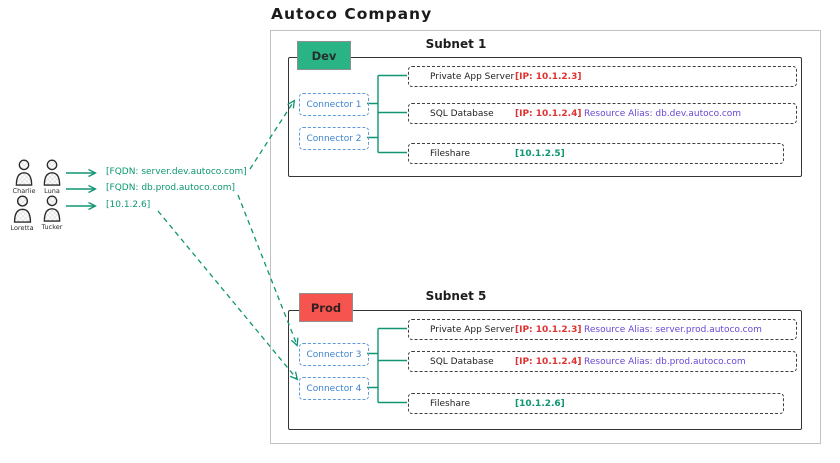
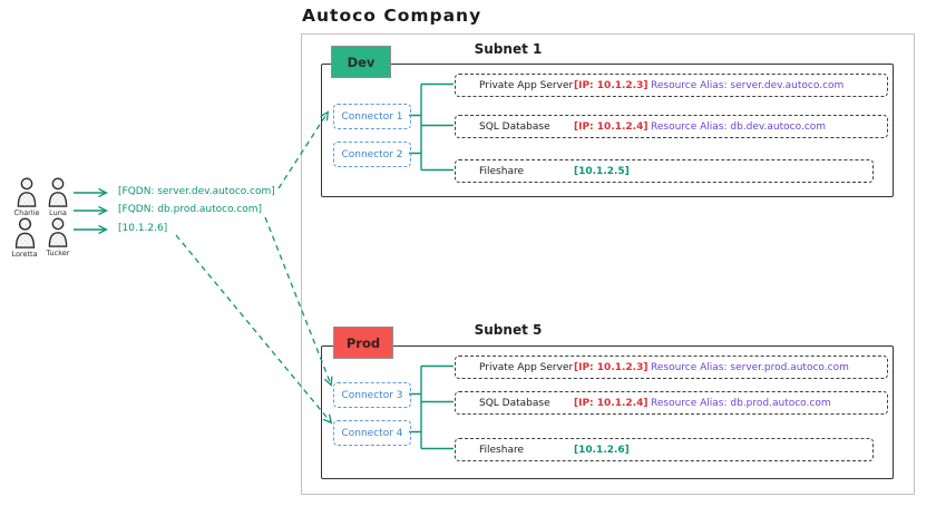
  Autoco Company
  Charlie
  Luna
  Loretta
  Tucker
  [FQDN: server.dev.autoco.com]
  [FQDN: db.prod.autoco.com]
  [10.1.2.6]
  Subnet 1
  Dev
  Connector 1
  Connector 2
  Private App Server
  [IP: 10.1.2.3]
+ Resource Alias: server.dev.autoco.com
  SQL Database
  [IP: 10.1.2.4]
  Resource Alias: db.dev.autoco.com
  Fileshare
  [10.1.2.5]
  Subnet 5
  Prod
  Connector 3
  Connector 4
  Private App Server
  [IP: 10.1.2.3]
  Resource Alias: server.prod.autoco.com
  SQL Database
  [IP: 10.1.2.4]
  Resource Alias: db.prod.autoco.com
  Fileshare
  [10.1.2.6]
